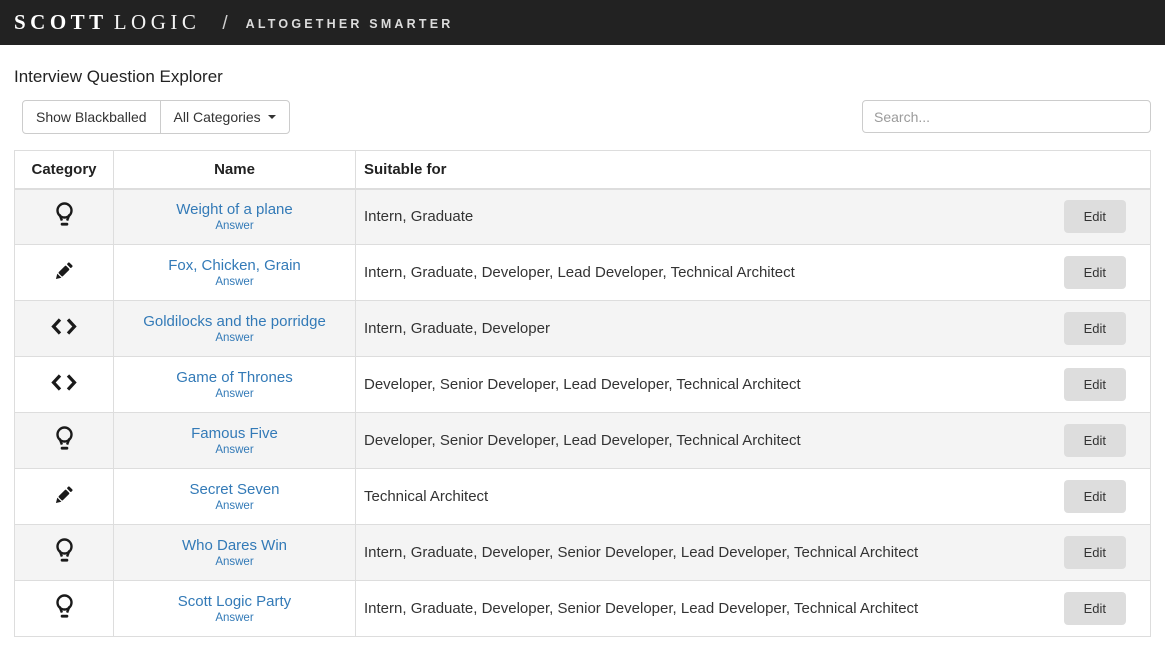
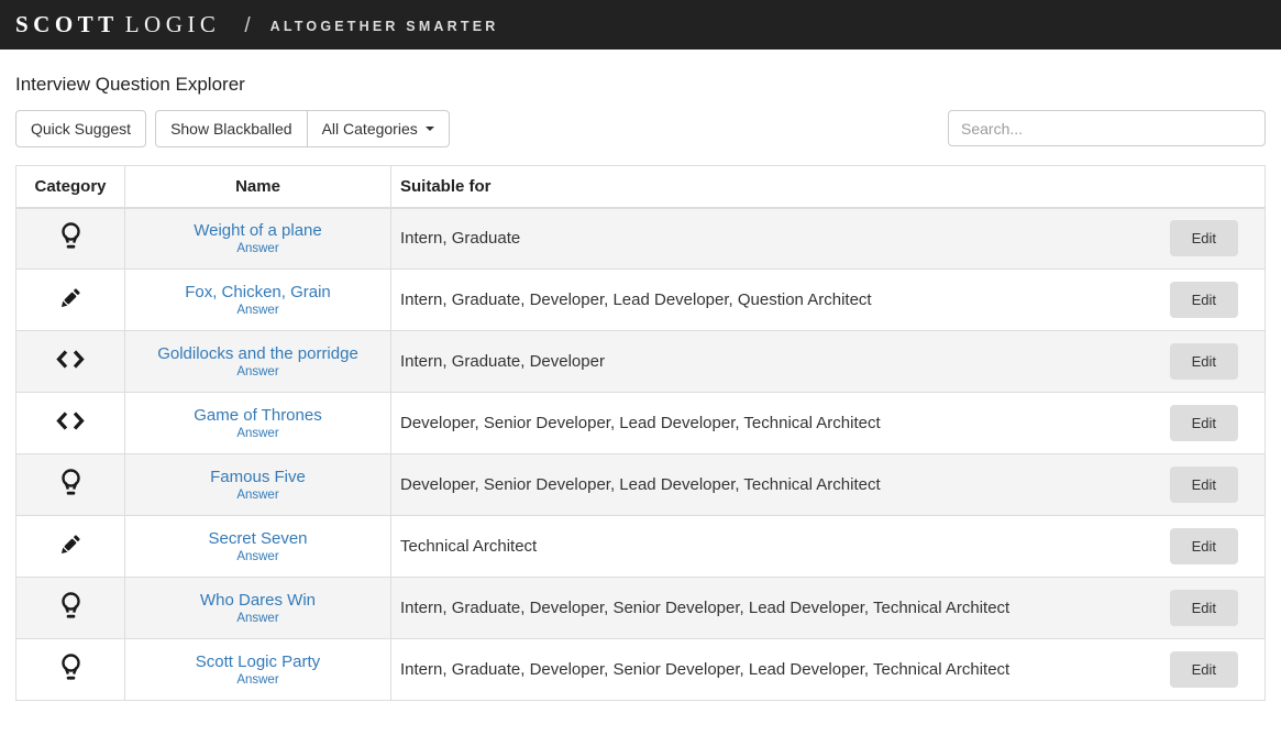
  SCOTT
  LOGIC
  /
  ALTOGETHER SMARTER
  Interview Question Explorer
+ Quick Suggest
  Show Blackballed
  All Categories
  Search...
  Category	Name	Suitable for
  	Weight of a plane Answer	Intern, Graduate Edit
- 	Fox, Chicken, Grain Answer	Intern, Graduate, Developer, Lead Developer, Technical Architect Edit
+ 	Fox, Chicken, Grain Answer	Intern, Graduate, Developer, Lead Developer, Question Architect Edit
  	Goldilocks and the porridge Answer	Intern, Graduate, Developer Edit
  	Game of Thrones Answer	Developer, Senior Developer, Lead Developer, Technical Architect Edit
  	Famous Five Answer	Developer, Senior Developer, Lead Developer, Technical Architect Edit
  	Secret Seven Answer	Technical Architect Edit
  	Who Dares Win Answer	Intern, Graduate, Developer, Senior Developer, Lead Developer, Technical Architect Edit
  	Scott Logic Party Answer	Intern, Graduate, Developer, Senior Developer, Lead Developer, Technical Architect Edit
